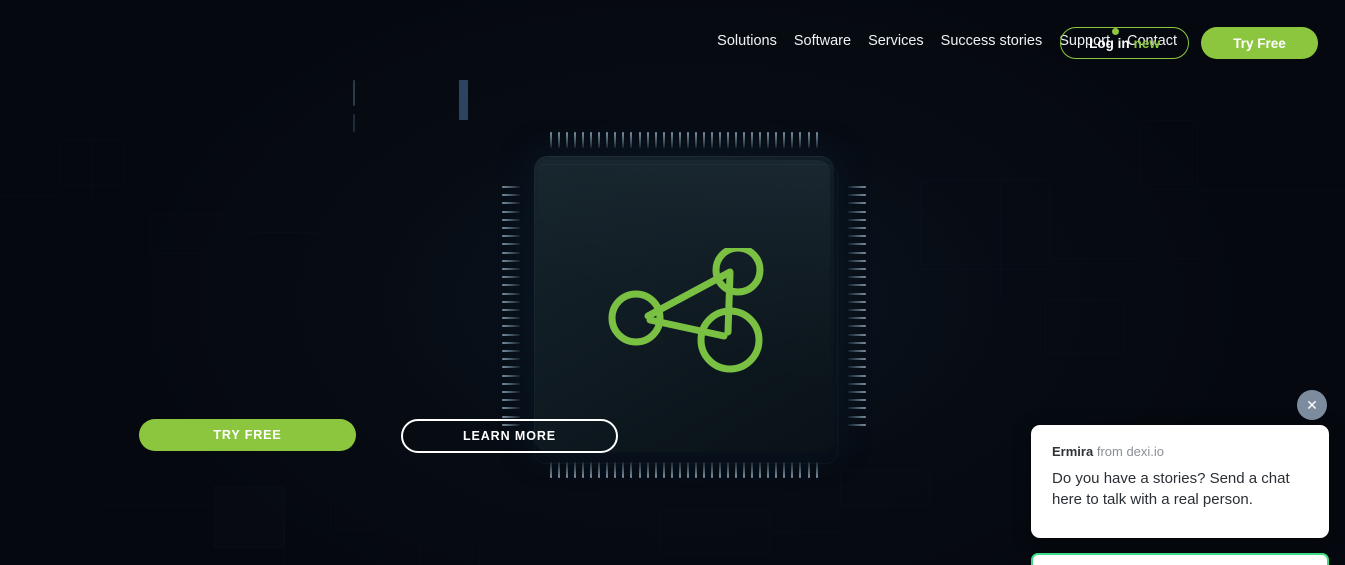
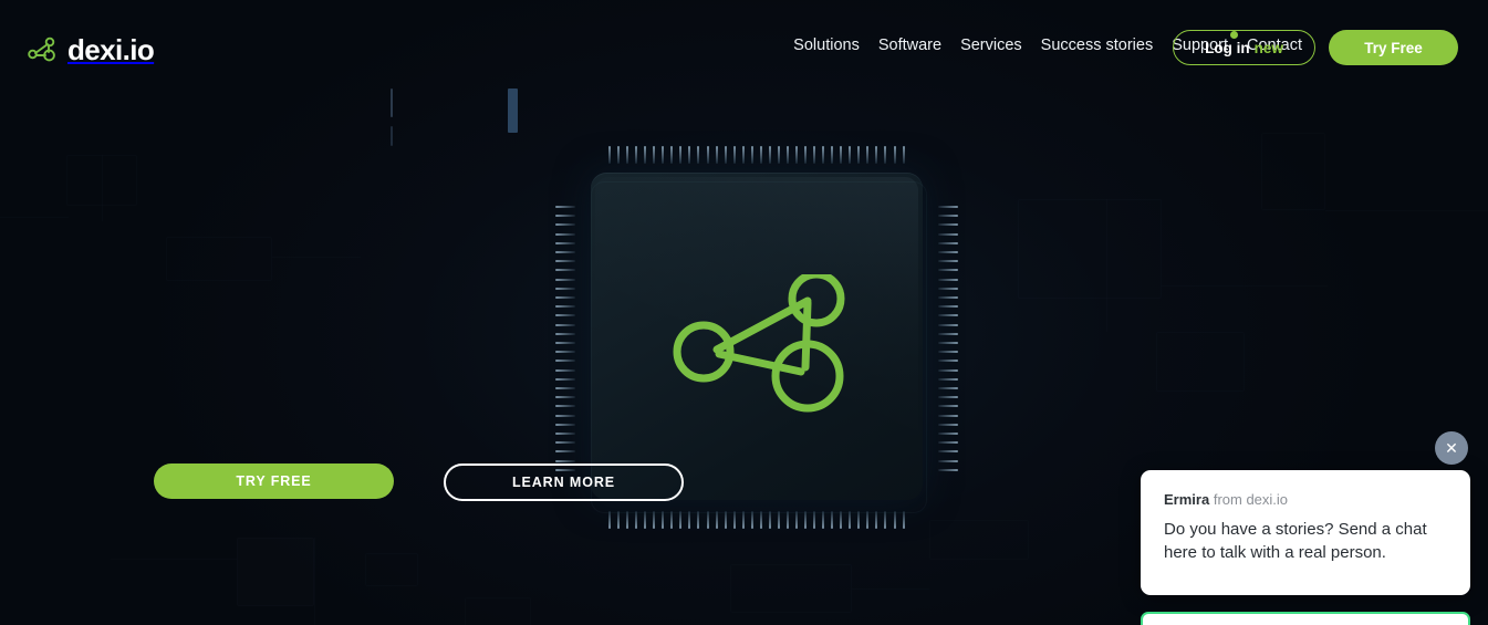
+ dexi.io
  Solutions
  Software
  Services
  Success stories
  Support
  Contact
  Log in
  new
  Try Free
  TRY FREE
  LEARN MORE
  ✕
  Ermira from dexi.io
  Do you have a stories? Send a chat here to talk with a real person.
